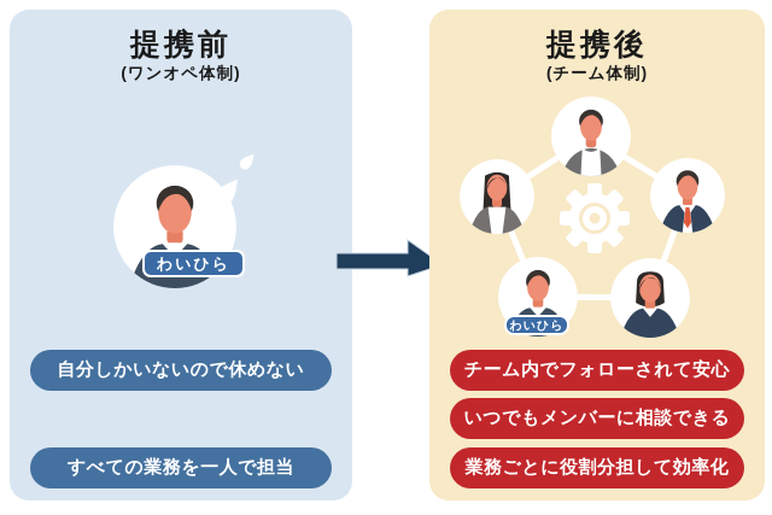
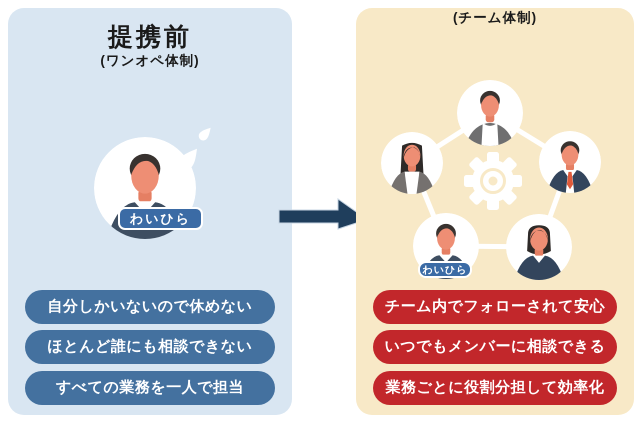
  提携前
  (ワンオペ体制)
  わいひら
  自分しかいないので休めない
+ ほとんど誰にも相談できない
  すべての業務を一人で担当
- 提携後
  (チーム体制)
  わいひら
  チーム内でフォローされて安心
  いつでもメンバーに相談できる
  業務ごとに役割分担して効率化
